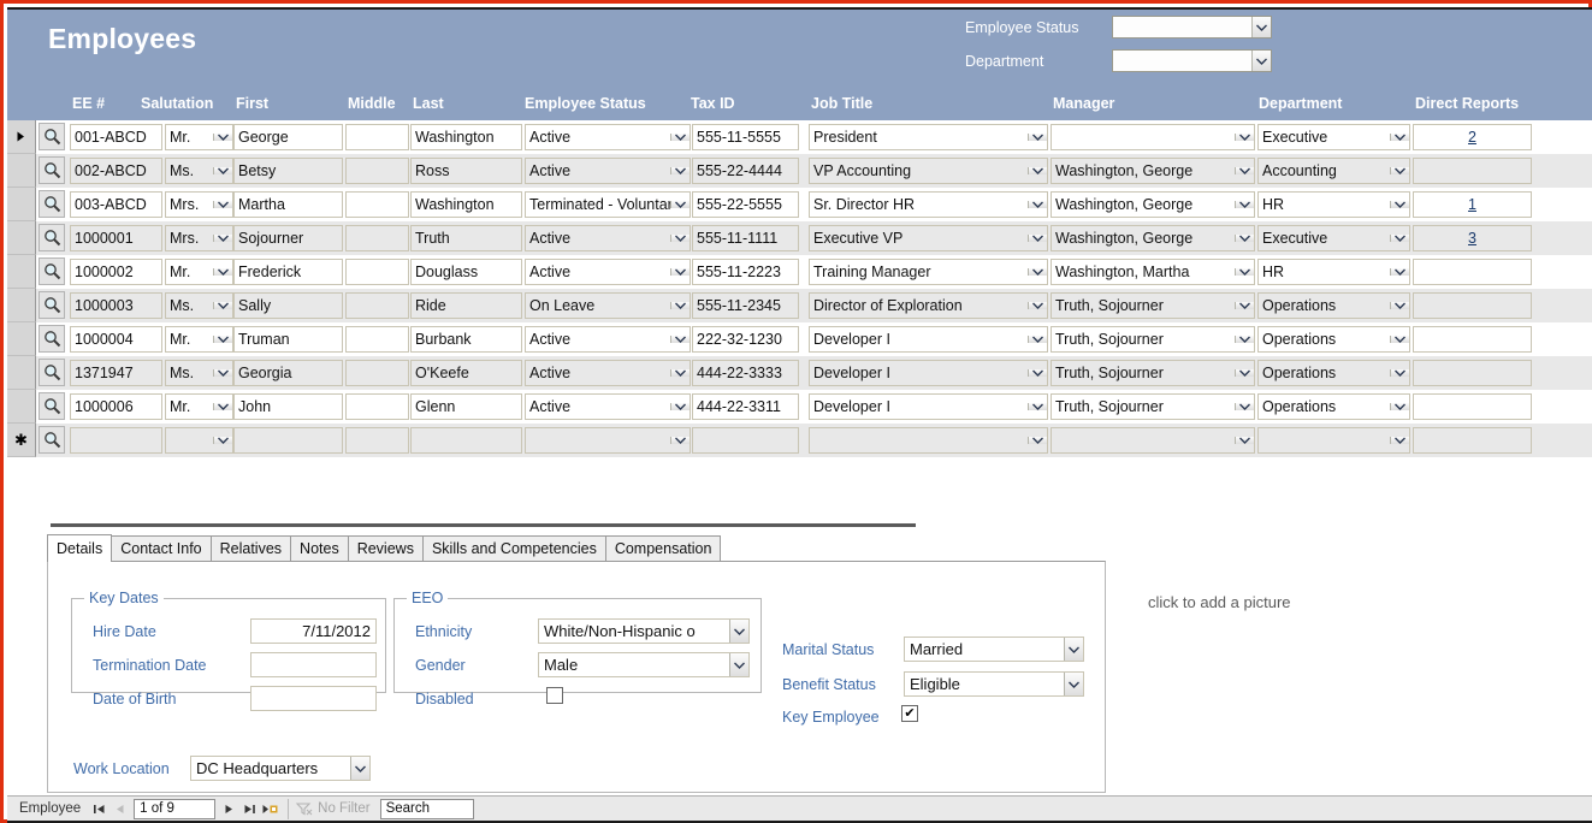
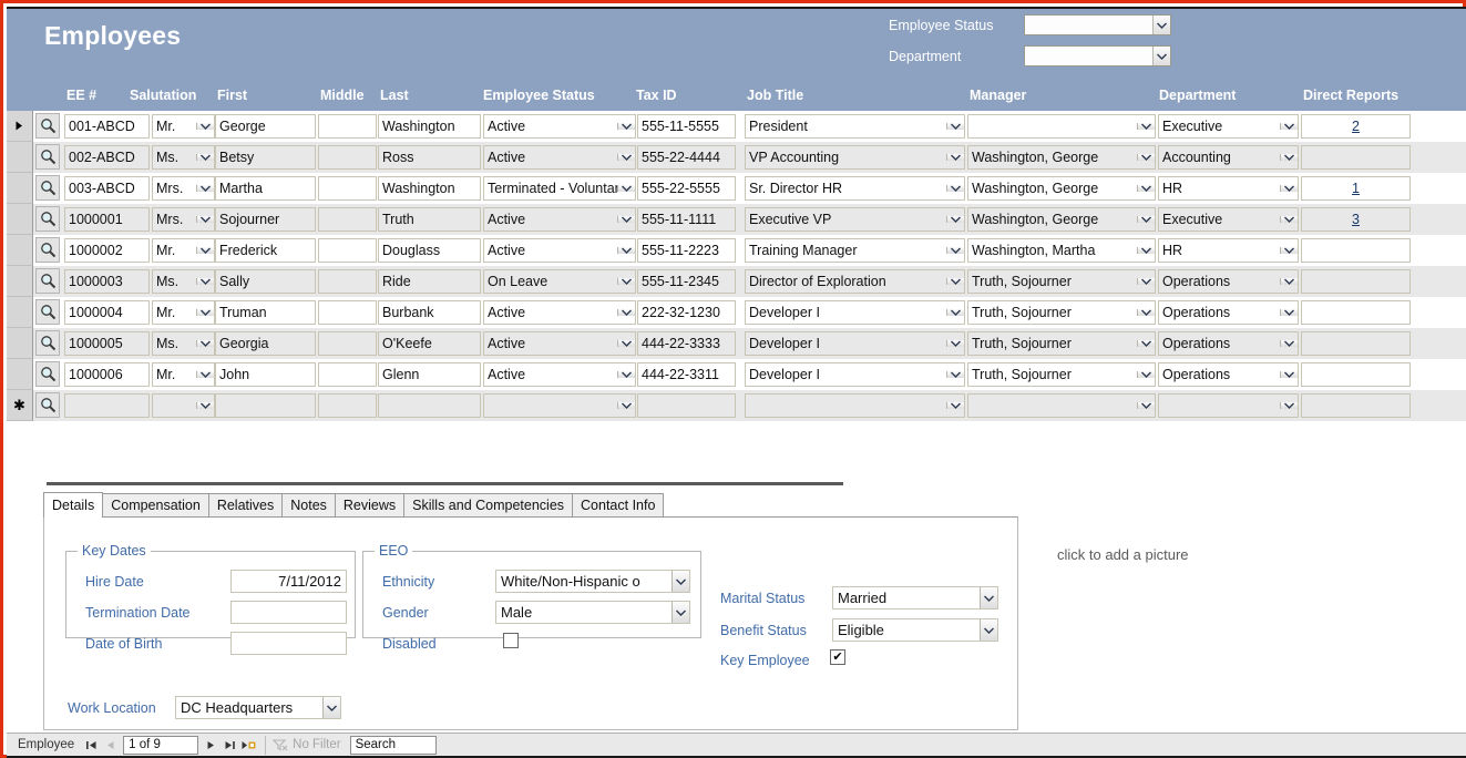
  Employees
  Employee Status
  Department
  EE #
  Salutation
  First
  Middle
  Last
  Employee Status
  Tax ID
  Job Title
  Manager
  Department
  Direct Reports
  001-ABCD
  Mr.
  George
  Washington
  Active
  555-11-5555
  President
  Executive
  2
  002-ABCD
  Ms.
  Betsy
  Ross
  Active
  555-22-4444
  VP Accounting
  Washington, George
  Accounting
  003-ABCD
  Mrs.
  Martha
  Washington
  Terminated - Volunta
  555-22-5555
  Sr. Director HR
  Washington, George
  HR
  1
  1000001
  Mrs.
  Sojourner
  Truth
  Active
  555-11-1111
  Executive VP
  Washington, George
  Executive
  3
  1000002
  Mr.
  Frederick
  Douglass
  Active
  555-11-2223
  Training Manager
  Washington, Martha
  HR
  1000003
  Ms.
  Sally
  Ride
  On Leave
  555-11-2345
  Director of Exploration
  Truth, Sojourner
  Operations
  1000004
  Mr.
  Truman
  Burbank
  Active
  222-32-1230
  Developer I
  Truth, Sojourner
  Operations
- 1371947
+ 1000005
  Ms.
  Georgia
  O'Keefe
  Active
  444-22-3333
  Developer I
  Truth, Sojourner
  Operations
  1000006
  Mr.
  John
  Glenn
  Active
  444-22-3311
  Developer I
  Truth, Sojourner
  Operations
  ✱
  Details
- Contact Info
+ Compensation
  Relatives
  Notes
  Reviews
  Skills and Competencies
- Compensation
+ Contact Info
  Key Dates
  Hire Date
  7/11/2012
  Termination Date
  Date of Birth
  EEO
  Ethnicity
  White/Non-Hispanic o
  Gender
  Male
  Disabled
  Marital Status
  Married
  Benefit Status
  Eligible
  Key Employee
  ✔
  Work Location
  DC Headquarters
  click to add a picture
  Employee
  1 of 9
  No Filter
  Search
